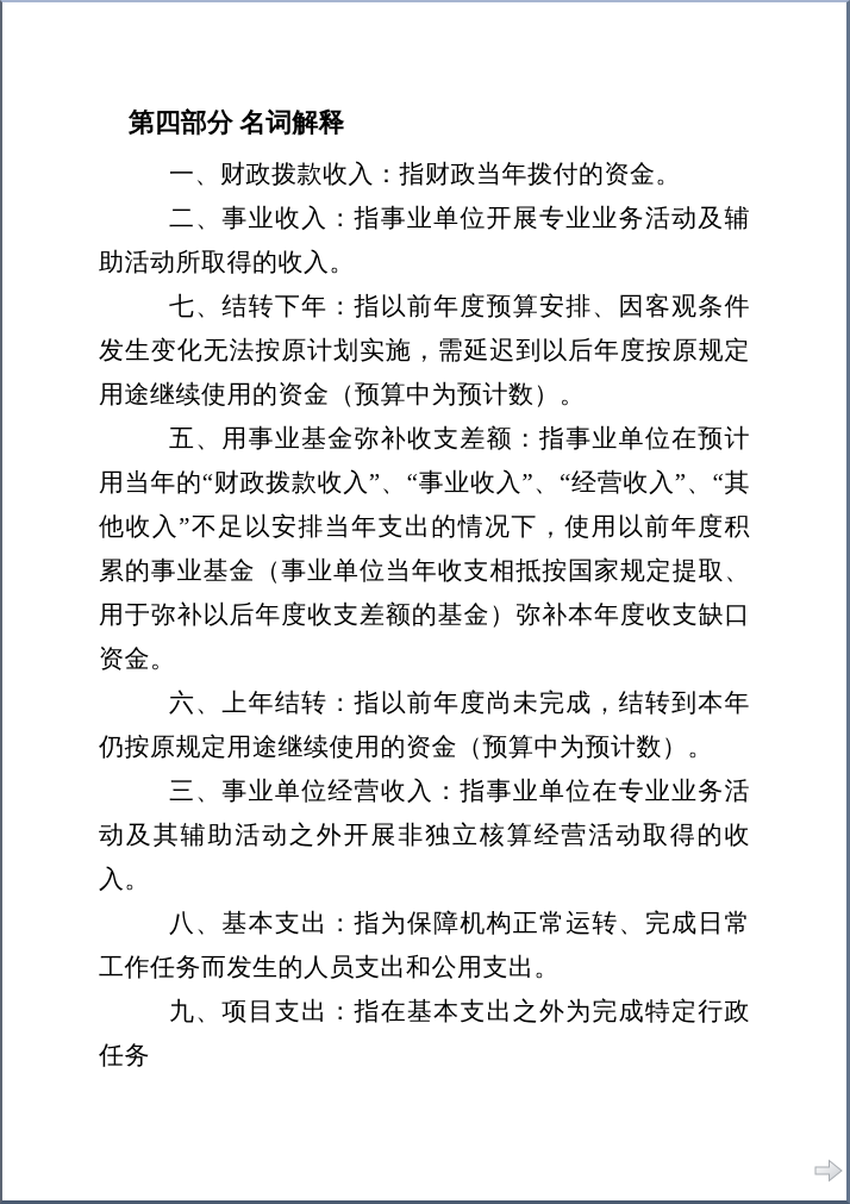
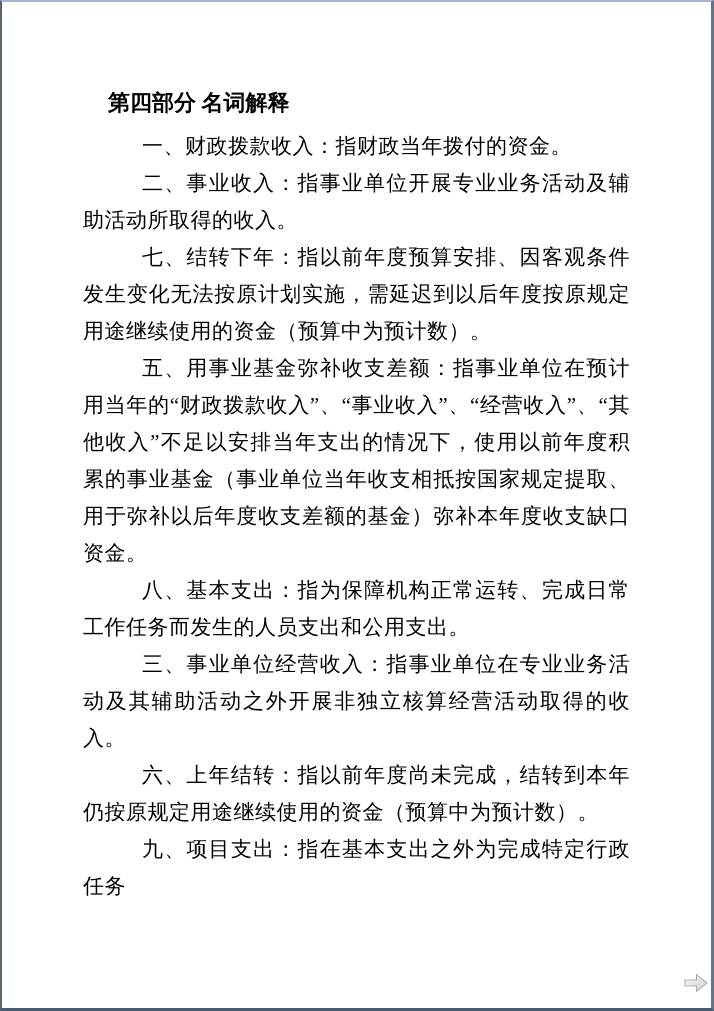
  第四部分 名词解释
  一、财政拨款收入：指财政当年拨付的资金。
  二、事业收入：指事业单位开展专业业务活动及辅助活动所取得的收入。
  七、结转下年：指以前年度预算安排、因客观条件发生变化无法按原计划实施，需延迟到以后年度按原规定用途继续使用的资金（预算中为预计数）。
  五、用事业基金弥补收支差额：指事业单位在预计用当年的“财政拨款收入”、“事业收入”、“经营收入”、“其他收入”不足以安排当年支出的情况下，使用以前年度积累的事业基金（事业单位当年收支相抵按国家规定提取、用于弥补以后年度收支差额的基金）弥补本年度收支缺口资金。
- 六、上年结转：指以前年度尚未完成，结转到本年仍按原规定用途继续使用的资金（预算中为预计数）。
+ 八、基本支出：指为保障机构正常运转、完成日常工作任务而发生的人员支出和公用支出。
  三、事业单位经营收入：指事业单位在专业业务活动及其辅助活动之外开展非独立核算经营活动取得的收入。
- 八、基本支出：指为保障机构正常运转、完成日常工作任务而发生的人员支出和公用支出。
+ 六、上年结转：指以前年度尚未完成，结转到本年仍按原规定用途继续使用的资金（预算中为预计数）。
  九、项目支出：指在基本支出之外为完成特定行政任务
